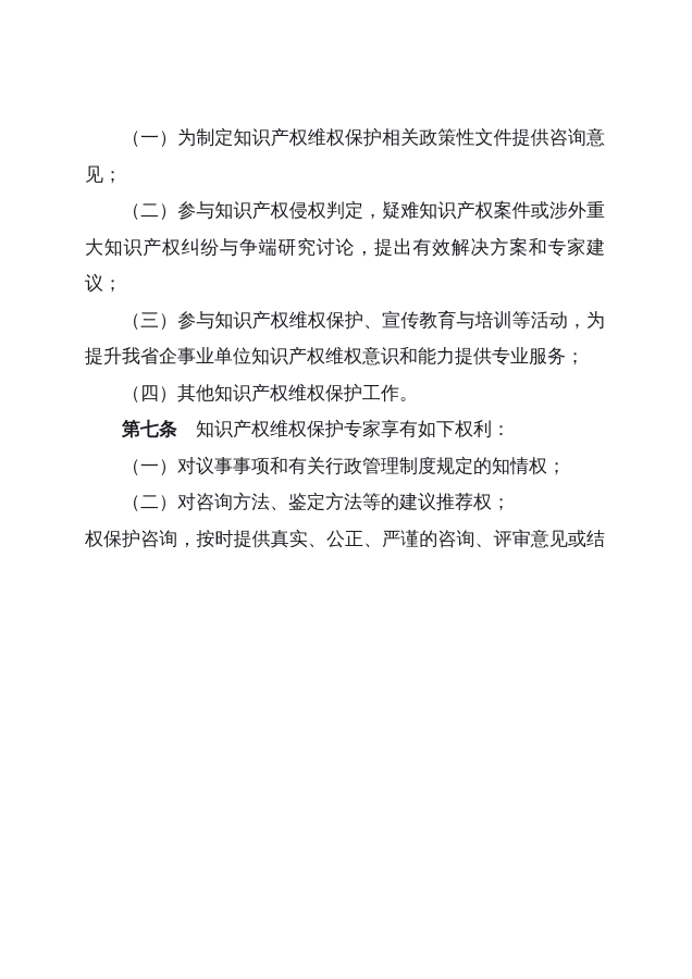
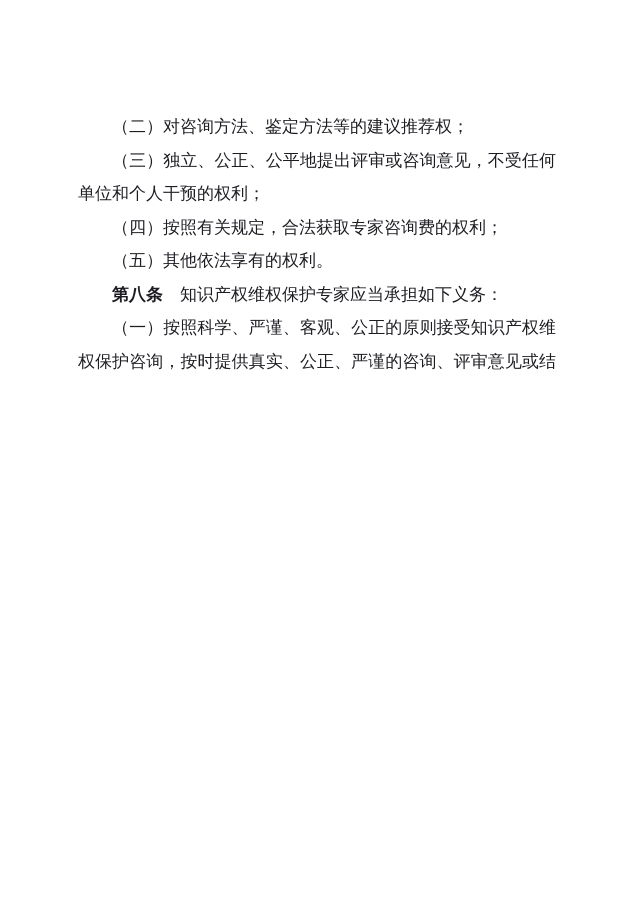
- （一）为制定知识产权维权保护相关政策性文件提供咨询意
- 见；
- （二）参与知识产权侵权判定，疑难知识产权案件或涉外重
- 大知识产权纠纷与争端研究讨论，提出有效解决方案和专家建
- 议；
- （三）参与知识产权维权保护、宣传教育与培训等活动，为
- 提升我省企事业单位知识产权维权意识和能力提供专业服务；
- （四）其他知识产权维权保护工作。
- 第七条 知识产权维权保护专家享有如下权利：
- （一）对议事事项和有关行政管理制度规定的知情权；
  （二）对咨询方法、鉴定方法等的建议推荐权；
+ （三）独立、公正、公平地提出评审或咨询意见，不受任何
+ 单位和个人干预的权利；
+ （四）按照有关规定，合法获取专家咨询费的权利；
+ （五）其他依法享有的权利。
+ 第八条 知识产权维权保护专家应当承担如下义务：
+ （一）按照科学、严谨、客观、公正的原则接受知识产权维
  权保护咨询，按时提供真实、公正、严谨的咨询、评审意见或结
